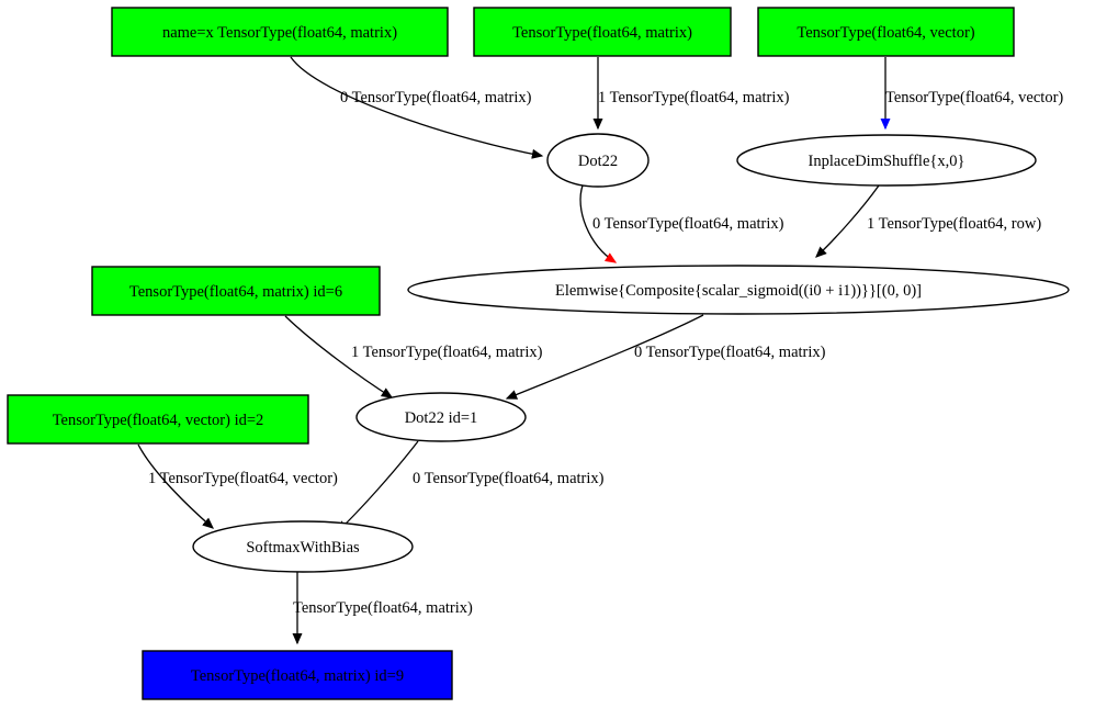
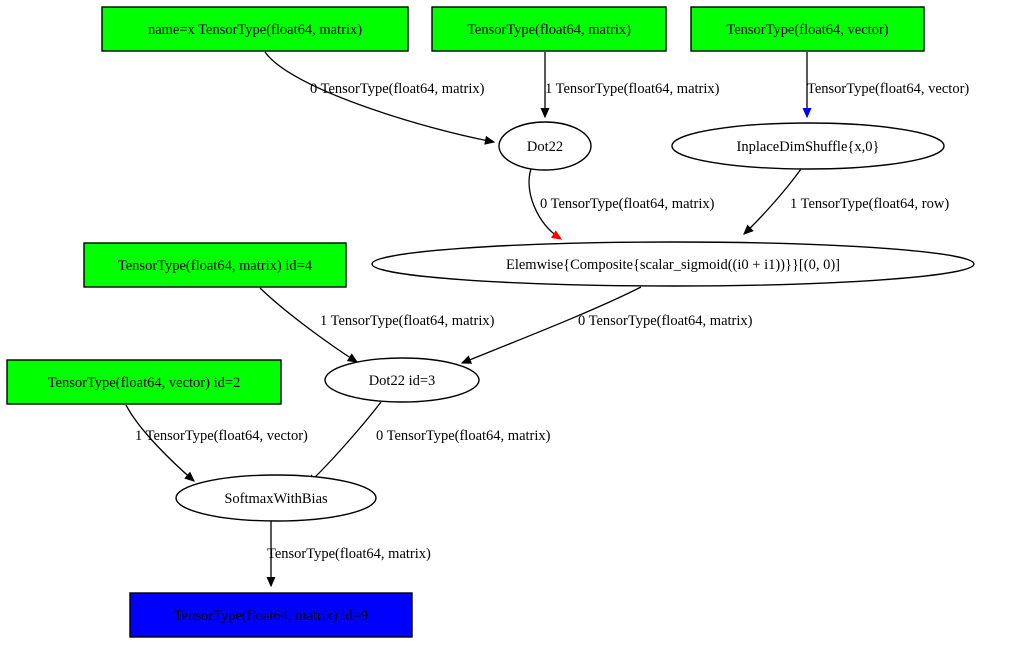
  0 TensorType(float64, matrix)
  1 TensorType(float64, matrix)
  TensorType(float64, vector)
  0 TensorType(float64, matrix)
  1 TensorType(float64, row)
  1 TensorType(float64, matrix)
  0 TensorType(float64, matrix)
  1 TensorType(float64, vector)
  0 TensorType(float64, matrix)
  TensorType(float64, matrix)
  name=x TensorType(float64, matrix)
  TensorType(float64, matrix)
  TensorType(float64, vector)
  Dot22
  InplaceDimShuffle{x,0}
  Elemwise{Composite{scalar_sigmoid((i0 + i1))}}[(0, 0)]
- TensorType(float64, matrix) id=6
+ TensorType(float64, matrix) id=4
  TensorType(float64, vector) id=2
- Dot22 id=1
+ Dot22 id=3
  SoftmaxWithBias
  TensorType(float64, matrix) id=9
